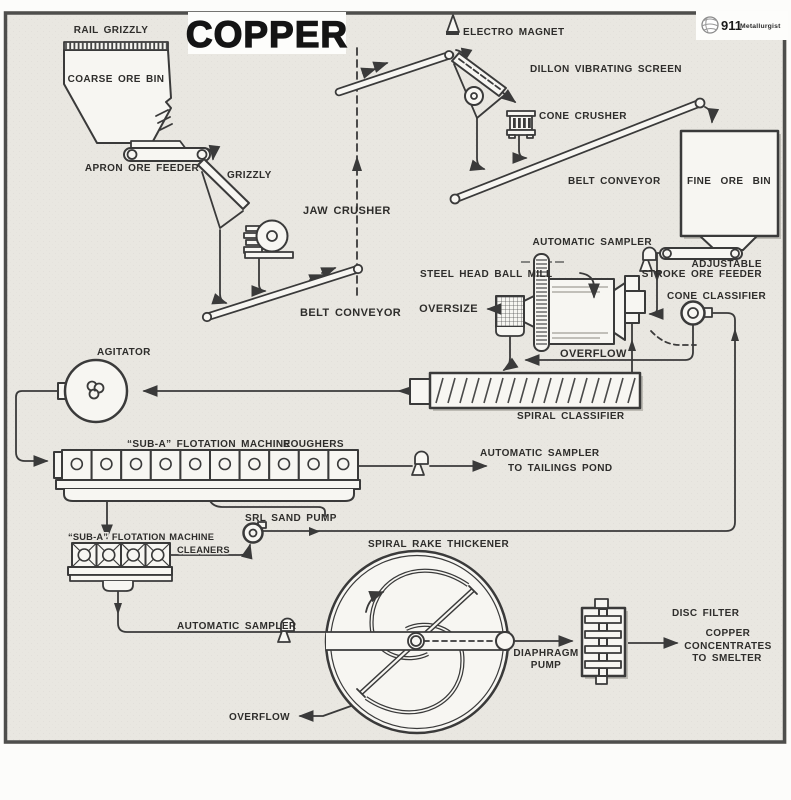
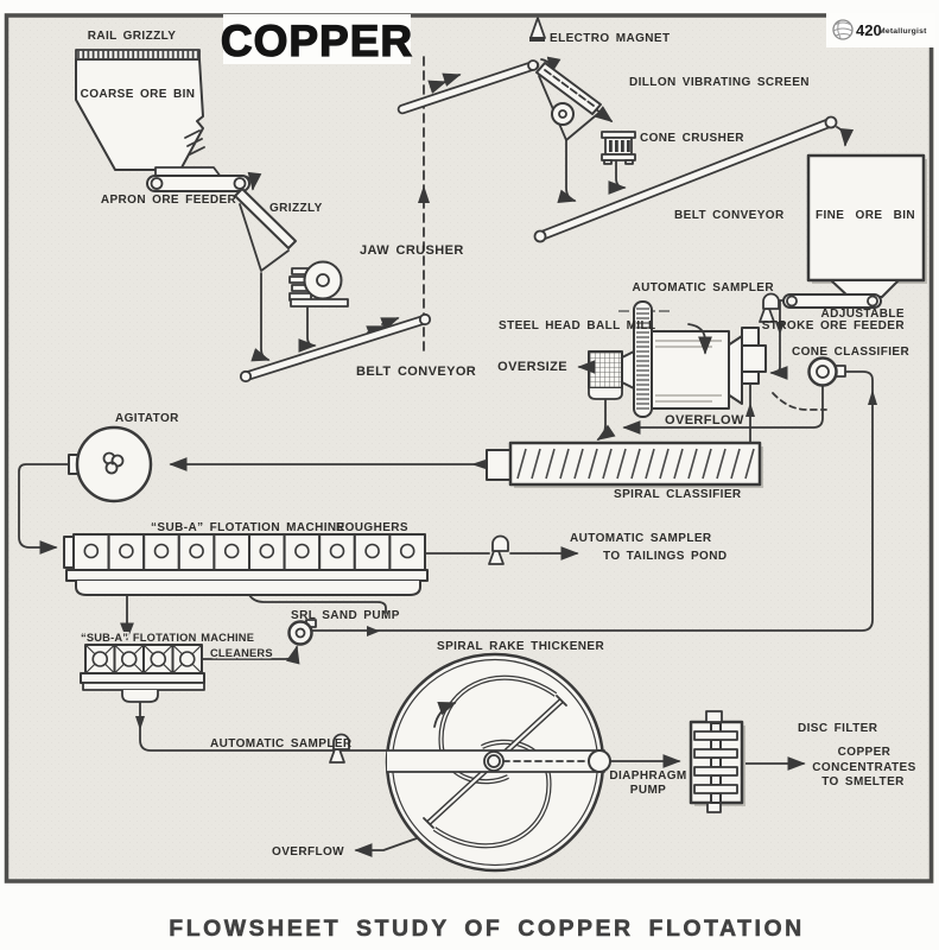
  COPPER
- 911
+ 420
  RAIL GRIZZLY
  COARSE ORE BIN
  APRON ORE FEEDER
  GRIZZLY
  JAW CRUSHER
  BELT CONVEYOR
  ELECTRO MAGNET
  DILLON VIBRATING SCREEN
  CONE CRUSHER
  BELT CONVEYOR
  FINE ORE BIN
  AUTOMATIC SAMPLER
  ADJUSTABLE
  STROKE ORE FEEDER
  STEEL HEAD BALL MILL
  OVERSIZE
  CONE CLASSIFIER
  OVERFLOW
  SPIRAL CLASSIFIER
  AGITATOR
  “SUB-A” FLOTATION MACHINE
  ROUGHERS
  AUTOMATIC SAMPLER
  TO TAILINGS POND
  SRL SAND PUMP
  “SUB-A” FLOTATION MACHINE
  CLEANERS
  AUTOMATIC SAMPLER
  SPIRAL RAKE THICKENER
  DIAPHRAGM
  PUMP
  OVERFLOW
  DISC FILTER
  COPPER
  CONCENTRATES
  TO SMELTER
+ FLOWSHEET STUDY OF COPPER FLOTATION
